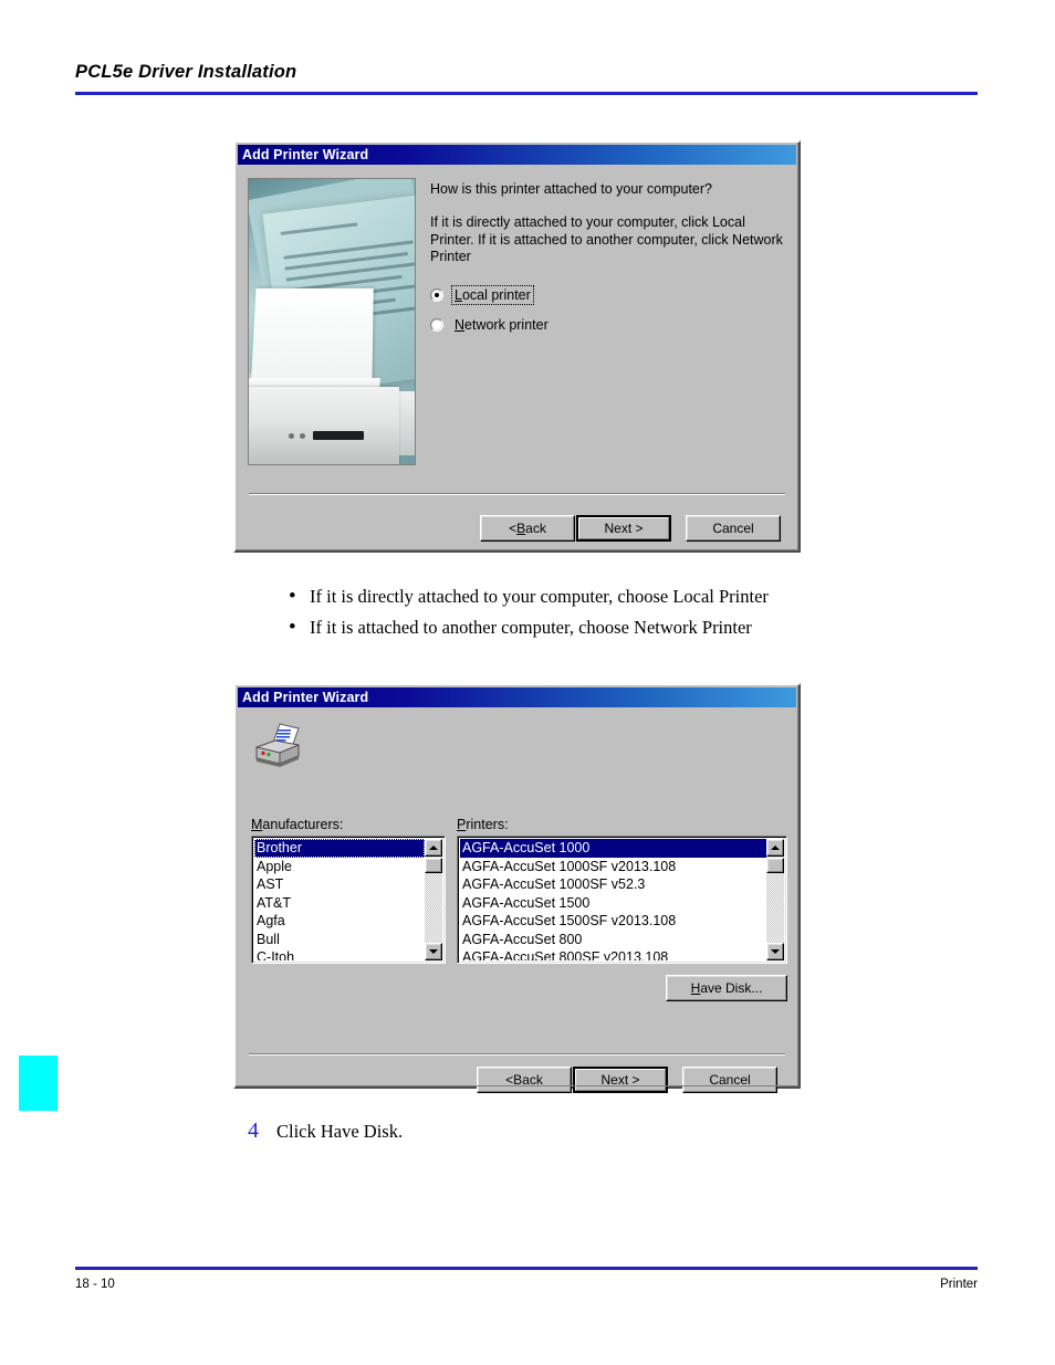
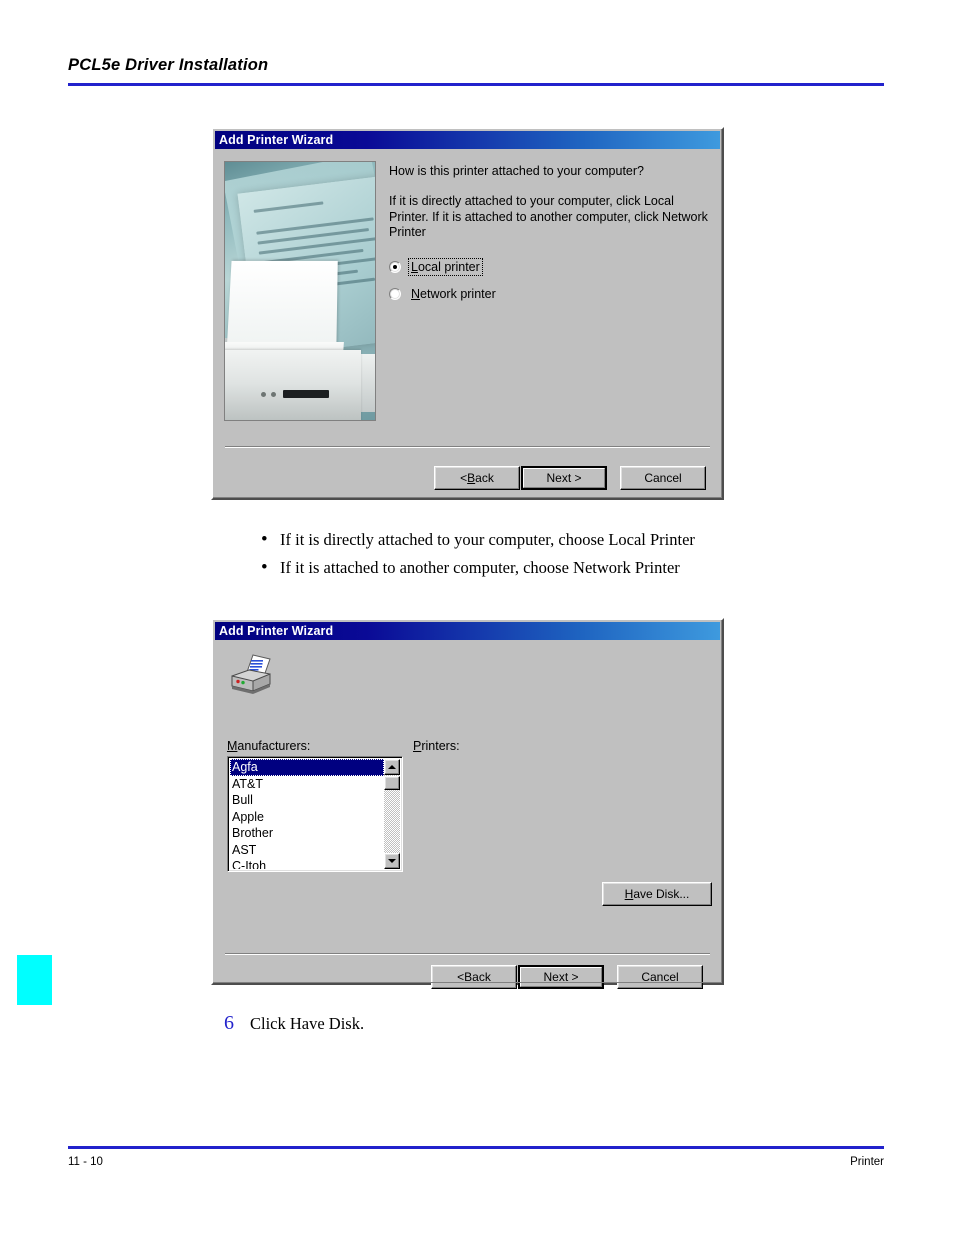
  PCL5e Driver Installation
  Add Printer Wizard
  How is this printer attached to your computer?
  If it is directly attached to your computer, click Local Printer. If it is attached to another computer, click Network Printer
  Local printer
  Network printer
  <
  B
  ack
  Next >
  Cancel
  •
  If it is directly attached to your computer, choose Local Printer
  •
  If it is attached to another computer, choose Network Printer
  Add Printer Wizard
  Manufacturers:
  Printers:
- Brother
+ Agfa
- Apple
+ AT&T
- AST
+ Bull
- AT&T
+ Apple
- Agfa
+ Brother
- Bull
+ AST
  C-Itoh
- AGFA-AccuSet 1000
- AGFA-AccuSet 1000SF v2013.108
- AGFA-AccuSet 1000SF v52.3
- AGFA-AccuSet 1500
- AGFA-AccuSet 1500SF v2013.108
- AGFA-AccuSet 800
- AGFA-AccuSet 800SF v2013.108
  H
  ave Disk...
  <
  B
  ack
  Next >
  Cancel
- 4
+ 6
  Click Have Disk.
- 18 - 10
+ 11 - 10
  Printer
